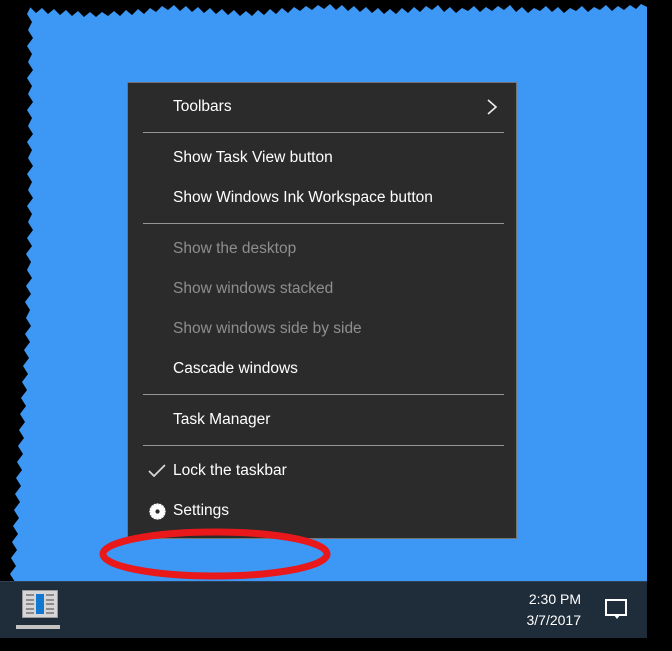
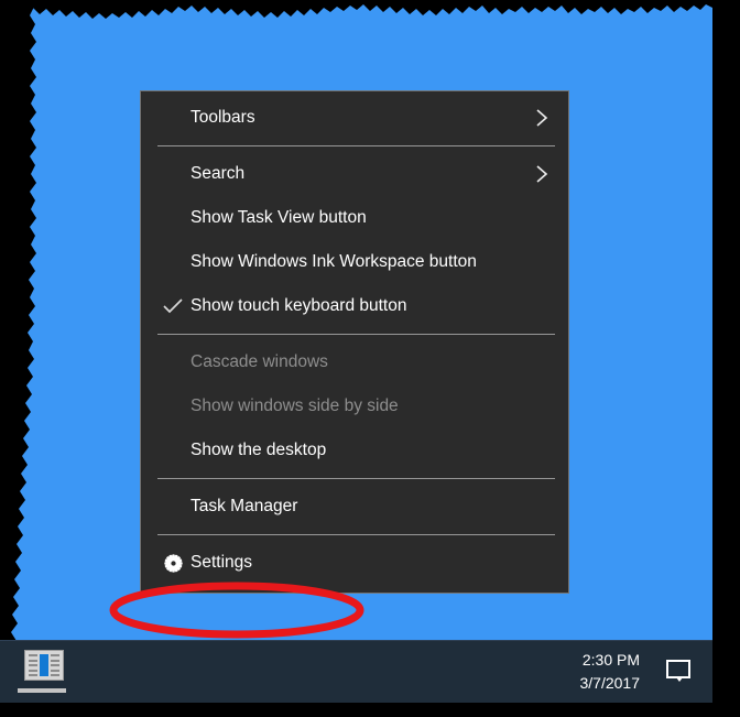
  2:30 PM
  3/7/2017
  Toolbars
+ Search
  Show Task View button
  Show Windows Ink Workspace button
+ Show touch keyboard button
- Show the desktop
+ Cascade windows
- Show windows stacked
  Show windows side by side
- Cascade windows
+ Show the desktop
  Task Manager
- Lock the taskbar
  Settings
